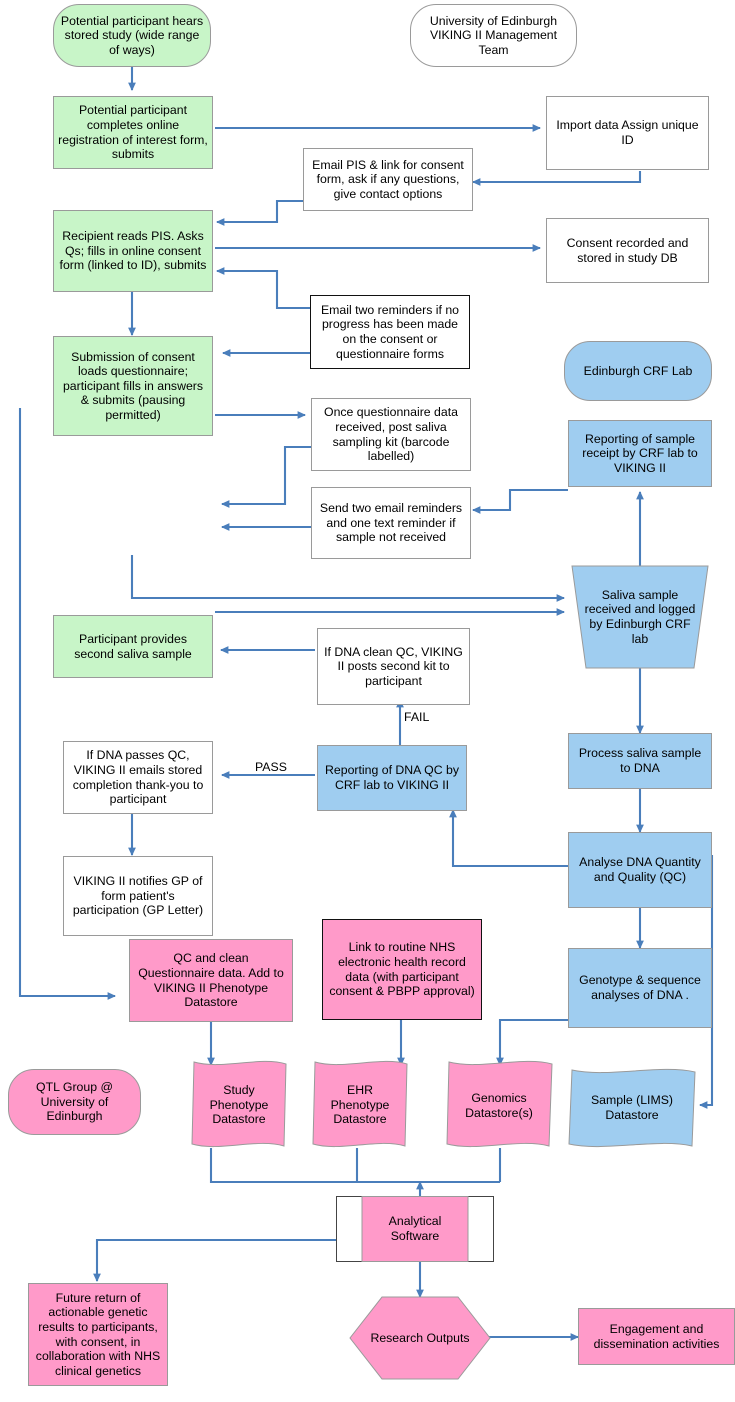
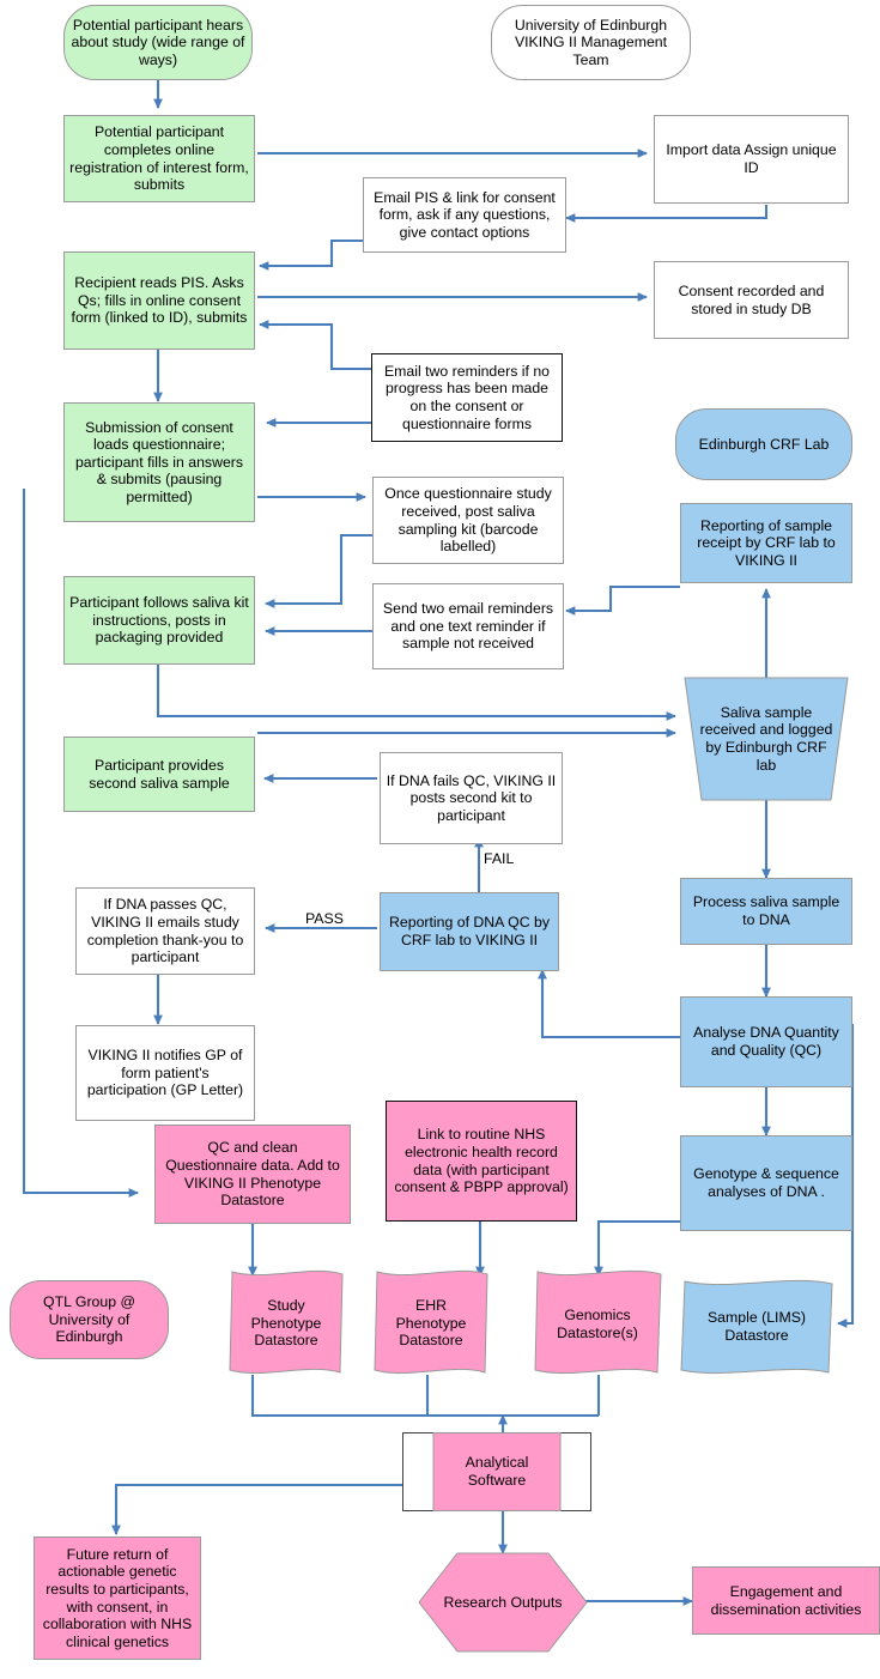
- Potential participant hears stored study (wide range of ways)
+ Potential participant hears about study (wide range of ways)
  University of Edinburgh VIKING II Management Team
  Potential participant completes online registration of interest form, submits
  Import data Assign unique ID
  Email PIS & link for consent form, ask if any questions, give contact options
  Recipient reads PIS. Asks Qs; fills in online consent form (linked to ID), submits
  Consent recorded and stored in study DB
  Email two reminders if no progress has been made on the consent or questionnaire forms
  Submission of consent loads questionnaire; participant fills in answers & submits (pausing permitted)
  Edinburgh CRF Lab
- Once questionnaire data received, post saliva sampling kit (barcode labelled)
+ Once questionnaire study received, post saliva sampling kit (barcode labelled)
  Reporting of sample receipt by CRF lab to VIKING II
+ Participant follows saliva kit instructions, posts in packaging provided
  Send two email reminders and one text reminder if sample not received
  Saliva sample received and logged by Edinburgh CRF lab
  Participant provides second saliva sample
- If DNA clean QC, VIKING II posts second kit to participant
+ If DNA fails QC, VIKING II posts second kit to participant
  Process saliva sample to DNA
- If DNA passes QC, VIKING II emails stored completion thank-you to participant
+ If DNA passes QC, VIKING II emails study completion thank-you to participant
  Reporting of DNA QC by CRF lab to VIKING II
  Analyse DNA Quantity and Quality (QC)
  VIKING II notifies GP of form patient's participation (GP Letter)
  QC and clean Questionnaire data. Add to VIKING II Phenotype Datastore
  Link to routine NHS electronic health record data (with participant consent & PBPP approval)
  Genotype & sequence analyses of DNA .
  QTL Group @ University of Edinburgh
  Study Phenotype Datastore
  EHR Phenotype Datastore
  Genomics Datastore(s)
  Sample (LIMS) Datastore
  Analytical Software
  Future return of actionable genetic results to participants, with consent, in collaboration with NHS clinical genetics
  Research Outputs
  Engagement and dissemination activities
  FAIL
  PASS
